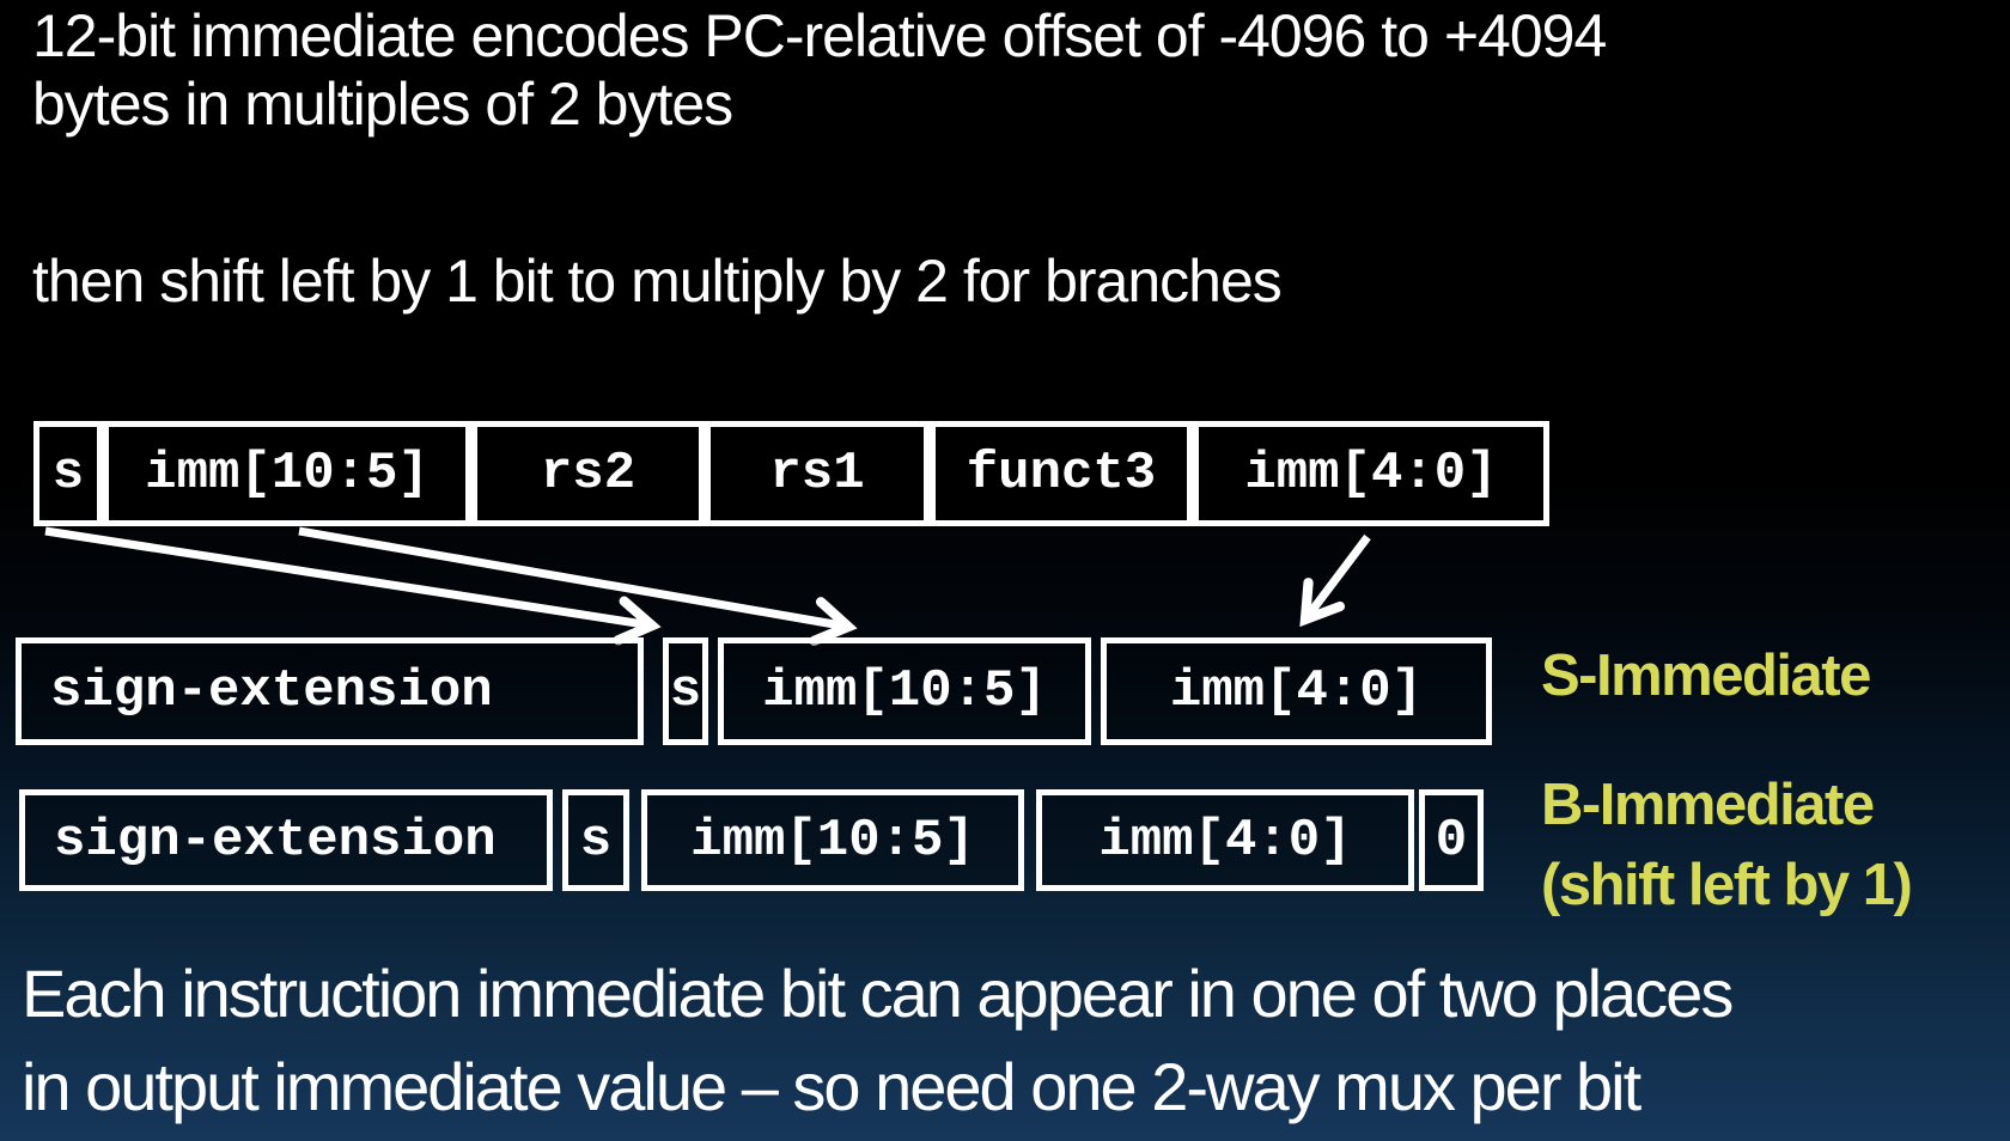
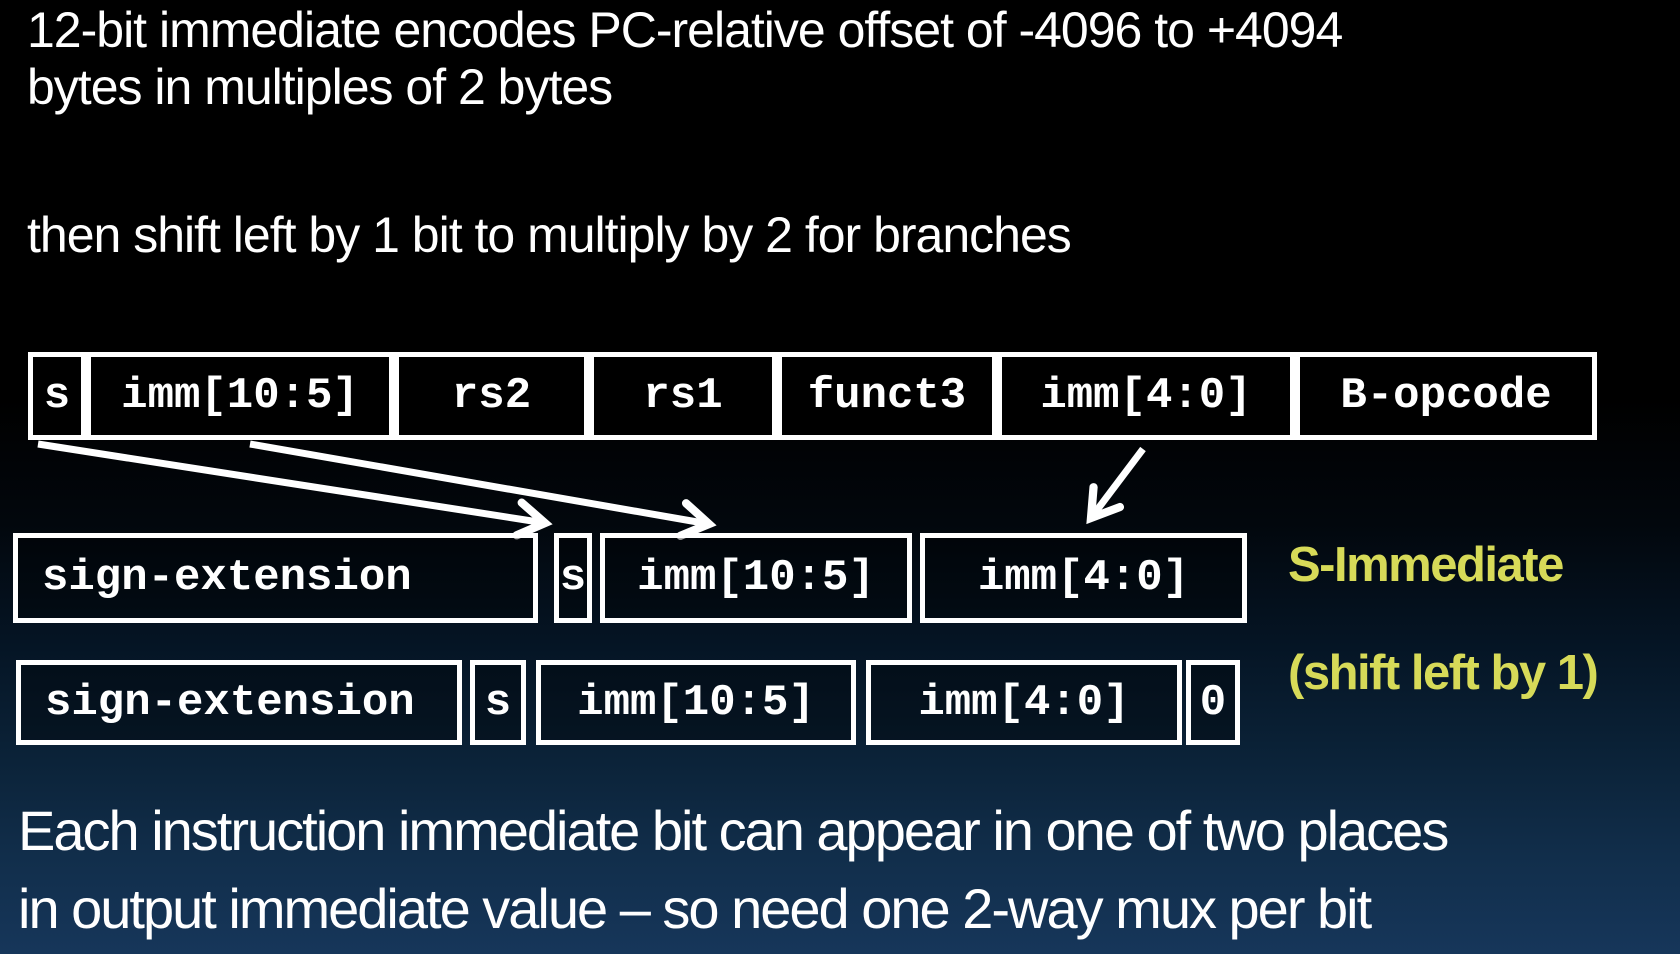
  12-bit immediate encodes PC-relative offset of -4096 to +4094
  bytes in multiples of 2 bytes
  then shift left by 1 bit to multiply by 2 for branches
  s
  imm[10:5]
  rs2
  rs1
  funct3
  imm[4:0]
+ B-opcode
  sign-extension
  s
  imm[10:5]
  imm[4:0]
  S-Immediate
  sign-extension
  s
  imm[10:5]
  imm[4:0]
  0
- B-Immediate
  (shift left by 1)
  Each instruction immediate bit can appear in one of two places
  in output immediate value – so need one 2-way mux per bit
